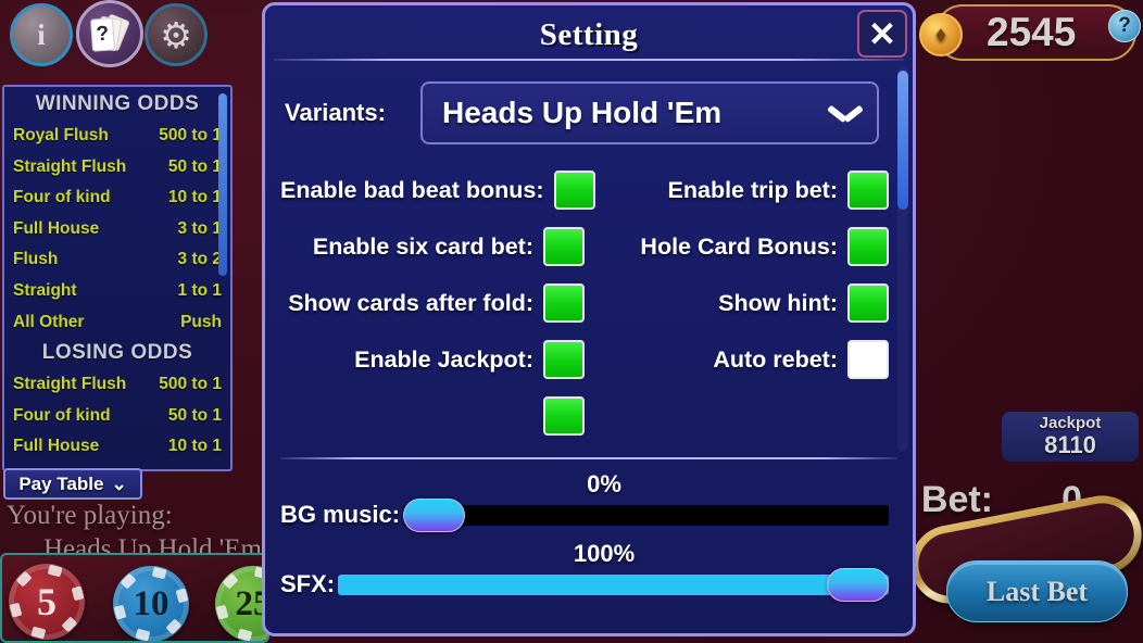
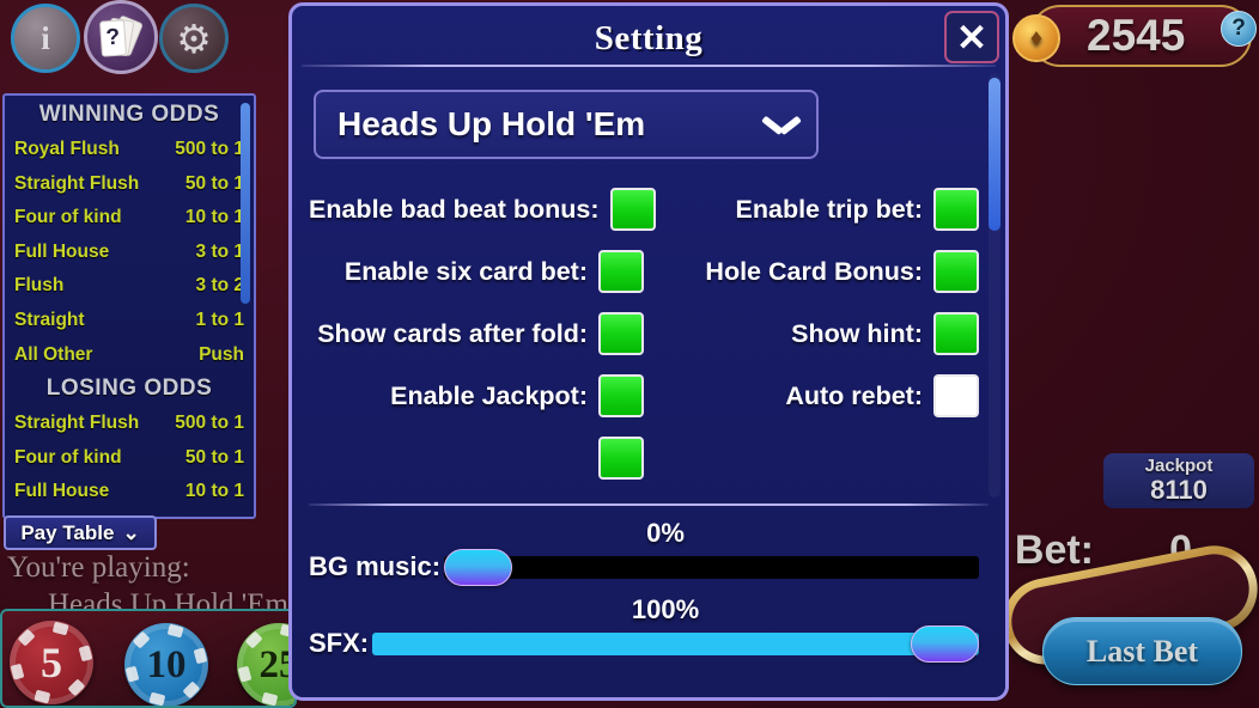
  i
  ⚙
  ♦
  2545
  WINNING ODDS
  Royal Flush
  500 to 1
  Straight Flush
  50 to 1
  Four of kind
  10 to 1
  Full House
  3 to 1
  Flush
  3 to 2
  Straight
  1 to 1
  All Other
  Push
  LOSING ODDS
  Straight Flush
  500 to 1
  Four of kind
  50 to 1
  Full House
  10 to 1
  Pay Table
  ⌄
  You're playing:
  Heads Up Hold 'Em
  5
  10
  Jackpot
  8110
  ?
  Bet:
  Last Bet
  Setting
  ✕
- Variants:
  Heads Up Hold 'Em
  Enable bad beat bonus:
  Enable trip bet:
  Enable six card bet:
  Hole Card Bonus:
  Show cards after fold:
  Show hint:
  Enable Jackpot:
  Auto rebet:
  0%
  BG music:
  100%
  SFX:
